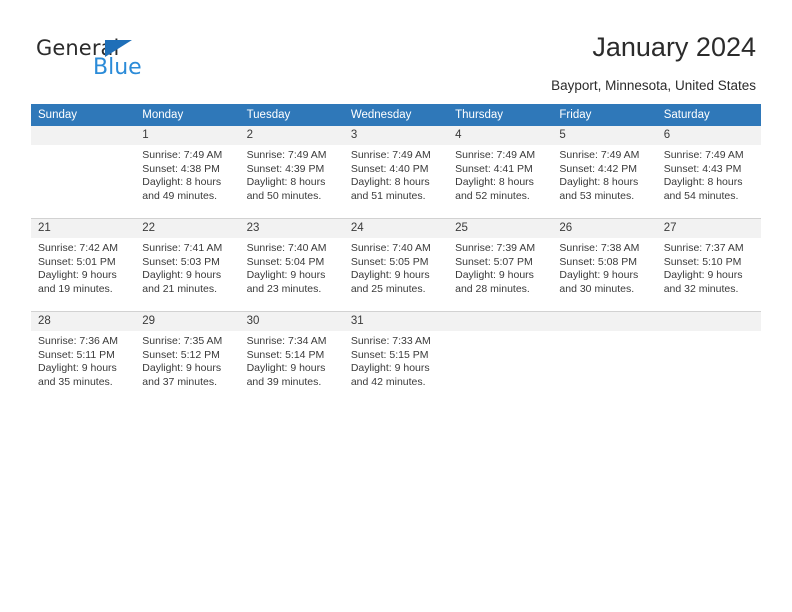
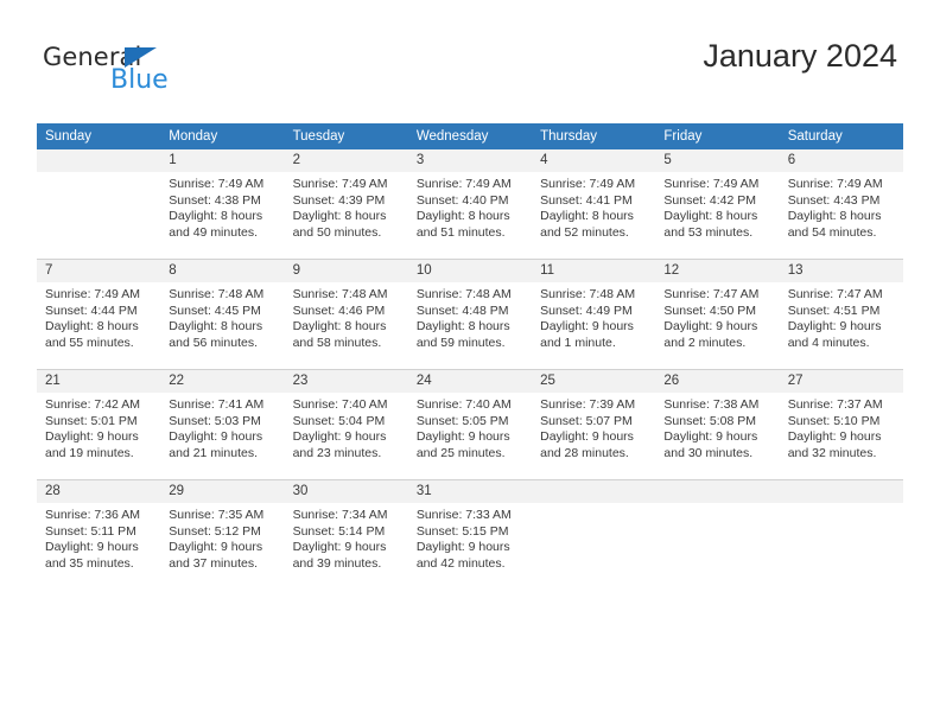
  General
  Blue
  January 2024
- Bayport, Minnesota, United States
  Sunday	Monday	Tuesday	Wednesday	Thursday	Friday	Saturday
  	1Sunrise: 7:49 AMSunset: 4:38 PMDaylight: 8 hoursand 49 minutes.	2Sunrise: 7:49 AMSunset: 4:39 PMDaylight: 8 hoursand 50 minutes.	3Sunrise: 7:49 AMSunset: 4:40 PMDaylight: 8 hoursand 51 minutes.	4Sunrise: 7:49 AMSunset: 4:41 PMDaylight: 8 hoursand 52 minutes.	5Sunrise: 7:49 AMSunset: 4:42 PMDaylight: 8 hoursand 53 minutes.	6Sunrise: 7:49 AMSunset: 4:43 PMDaylight: 8 hoursand 54 minutes.
+ 7Sunrise: 7:49 AMSunset: 4:44 PMDaylight: 8 hoursand 55 minutes.	8Sunrise: 7:48 AMSunset: 4:45 PMDaylight: 8 hoursand 56 minutes.	9Sunrise: 7:48 AMSunset: 4:46 PMDaylight: 8 hoursand 58 minutes.	10Sunrise: 7:48 AMSunset: 4:48 PMDaylight: 8 hoursand 59 minutes.	11Sunrise: 7:48 AMSunset: 4:49 PMDaylight: 9 hoursand 1 minute.	12Sunrise: 7:47 AMSunset: 4:50 PMDaylight: 9 hoursand 2 minutes.	13Sunrise: 7:47 AMSunset: 4:51 PMDaylight: 9 hoursand 4 minutes.
  21Sunrise: 7:42 AMSunset: 5:01 PMDaylight: 9 hoursand 19 minutes.	22Sunrise: 7:41 AMSunset: 5:03 PMDaylight: 9 hoursand 21 minutes.	23Sunrise: 7:40 AMSunset: 5:04 PMDaylight: 9 hoursand 23 minutes.	24Sunrise: 7:40 AMSunset: 5:05 PMDaylight: 9 hoursand 25 minutes.	25Sunrise: 7:39 AMSunset: 5:07 PMDaylight: 9 hoursand 28 minutes.	26Sunrise: 7:38 AMSunset: 5:08 PMDaylight: 9 hoursand 30 minutes.	27Sunrise: 7:37 AMSunset: 5:10 PMDaylight: 9 hoursand 32 minutes.
  28Sunrise: 7:36 AMSunset: 5:11 PMDaylight: 9 hoursand 35 minutes.	29Sunrise: 7:35 AMSunset: 5:12 PMDaylight: 9 hoursand 37 minutes.	30Sunrise: 7:34 AMSunset: 5:14 PMDaylight: 9 hoursand 39 minutes.	31Sunrise: 7:33 AMSunset: 5:15 PMDaylight: 9 hoursand 42 minutes.
